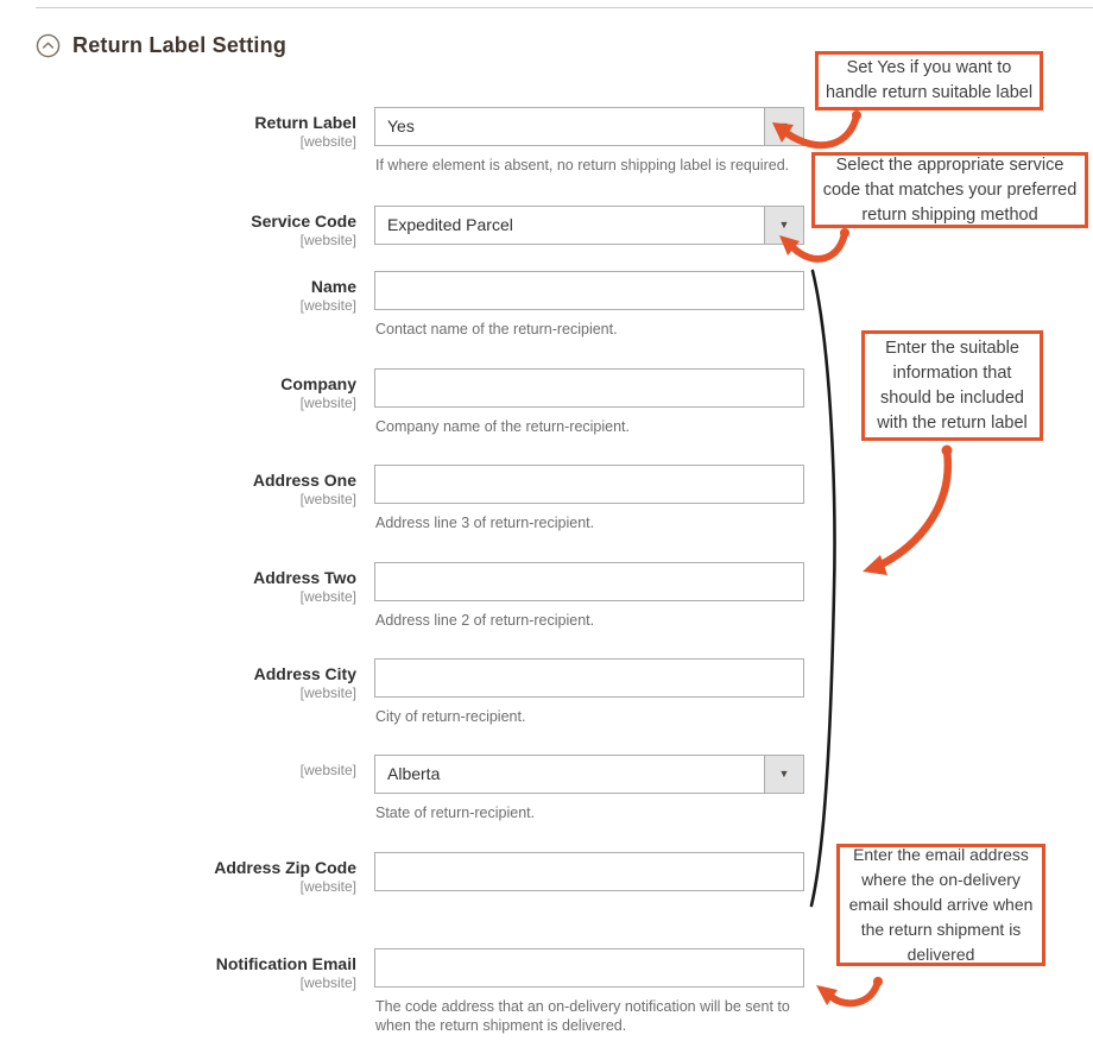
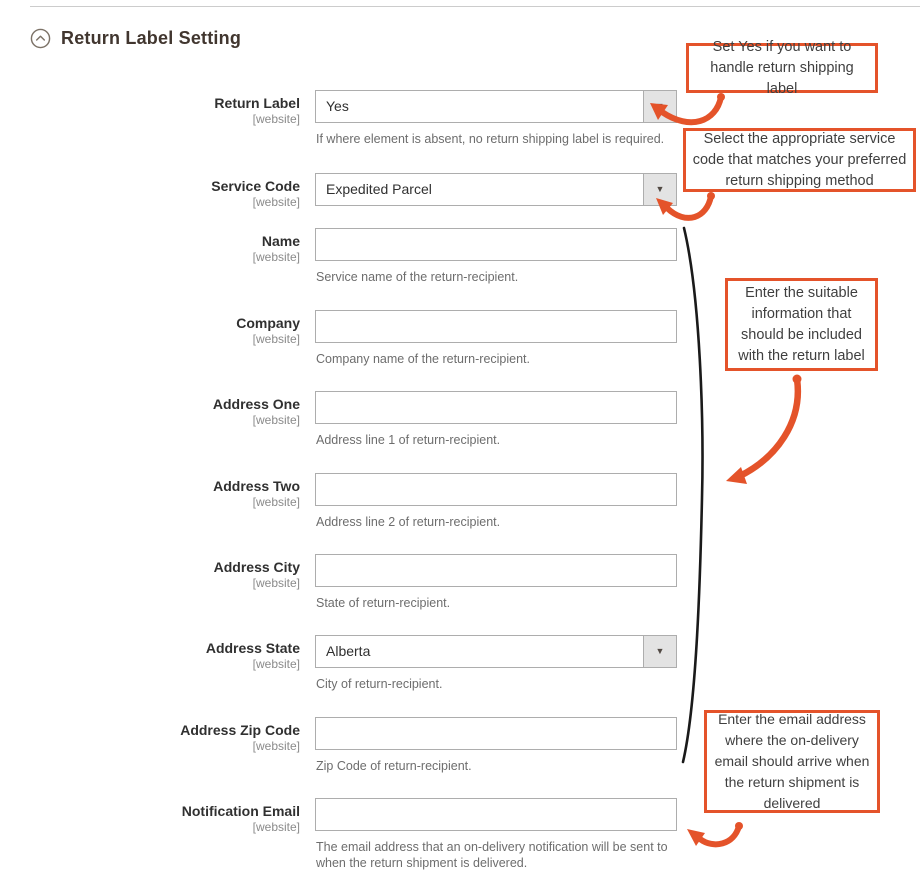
  Return Label Setting
  Return Label
  [website]
  Yes
  If where element is absent, no return shipping label is required.
  Service Code
  [website]
  Expedited Parcel
  ▼
  Name
  [website]
- Contact name of the return-recipient.
+ Service name of the return-recipient.
  Company
  [website]
  Company name of the return-recipient.
  Address One
  [website]
- Address line 3 of return-recipient.
+ Address line 1 of return-recipient.
  Address Two
  [website]
  Address line 2 of return-recipient.
  Address City
  [website]
- City of return-recipient.
+ State of return-recipient.
+ Address State
  [website]
  Alberta
  ▼
- State of return-recipient.
+ City of return-recipient.
  Address Zip Code
  [website]
+ Zip Code of return-recipient.
  Notification Email
  [website]
- The code address that an on-delivery notification will be sent to when the return shipment is delivered.
+ The email address that an on-delivery notification will be sent to when the return shipment is delivered.
- Set Yes if you want to handle return suitable label
+ Set Yes if you want to handle return shipping label
  Select the appropriate service code that matches your preferred return shipping method
  Enter the suitable information that should be included with the return label
  Enter the email address where the on-delivery email should arrive when the return shipment is delivered
